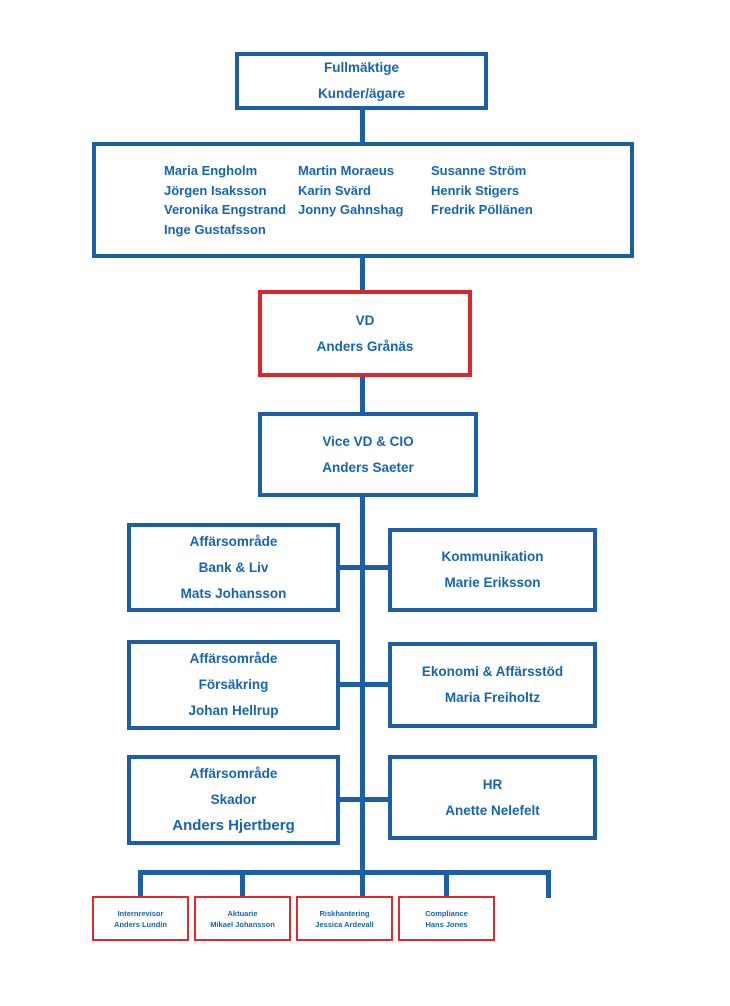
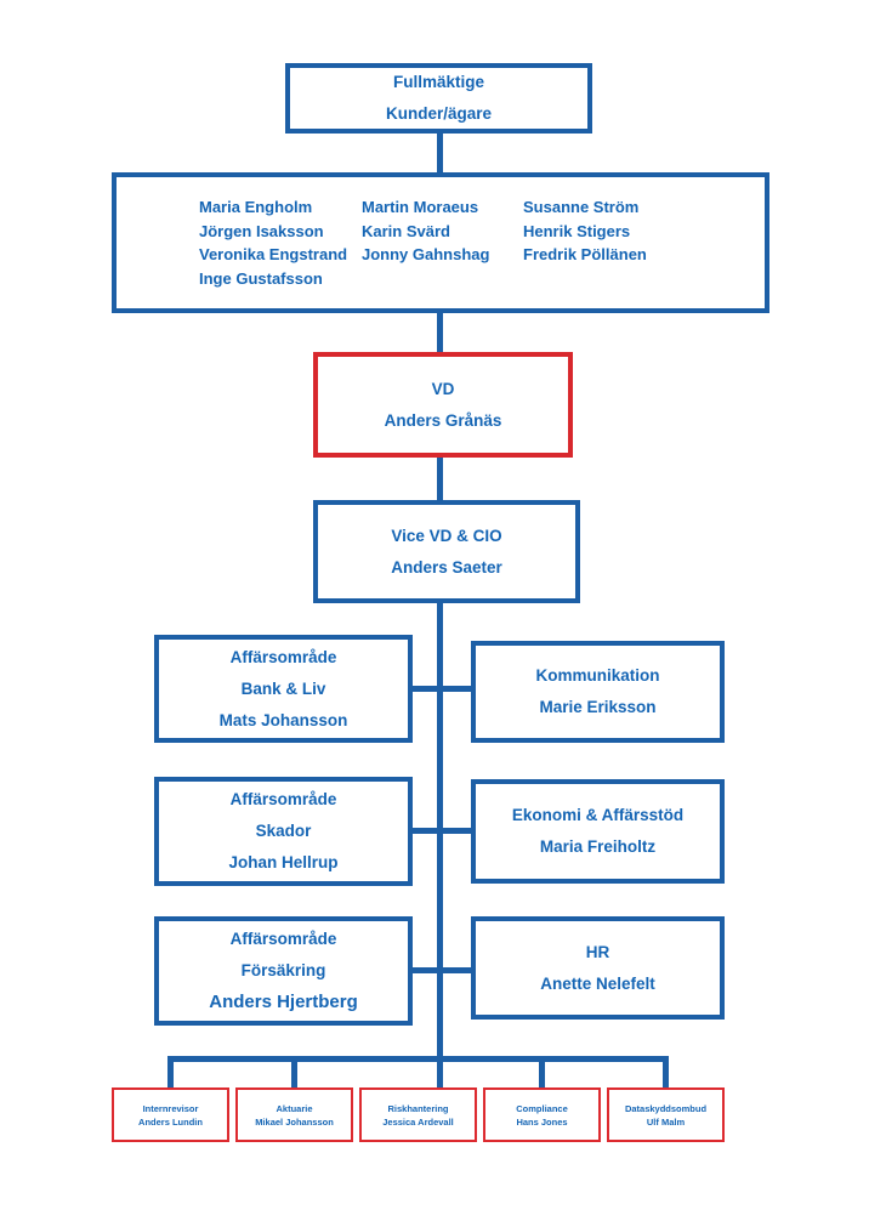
  Fullmäktige
  Kunder/ägare
  Maria Engholm
  Jörgen Isaksson
  Veronika Engstrand
  Inge Gustafsson
  Martin Moraeus
  Karin Svärd
  Jonny Gahnshag
  Susanne Ström
  Henrik Stigers
  Fredrik Pöllänen
  VD
  Anders Grånäs
  Vice VD & CIO
  Anders Saeter
  Affärsområde
  Bank & Liv
  Mats Johansson
  Affärsområde
- Försäkring
+ Skador
  Johan Hellrup
  Affärsområde
- Skador
+ Försäkring
  Anders Hjertberg
  Kommunikation
  Marie Eriksson
  Ekonomi & Affärsstöd
  Maria Freiholtz
  HR
  Anette Nelefelt
  Internrevisor
  Anders Lundin
  Aktuarie
  Mikael Johansson
  Riskhantering
  Jessica Ardevall
  Compliance
  Hans Jones
+ Dataskyddsombud
+ Ulf Malm
